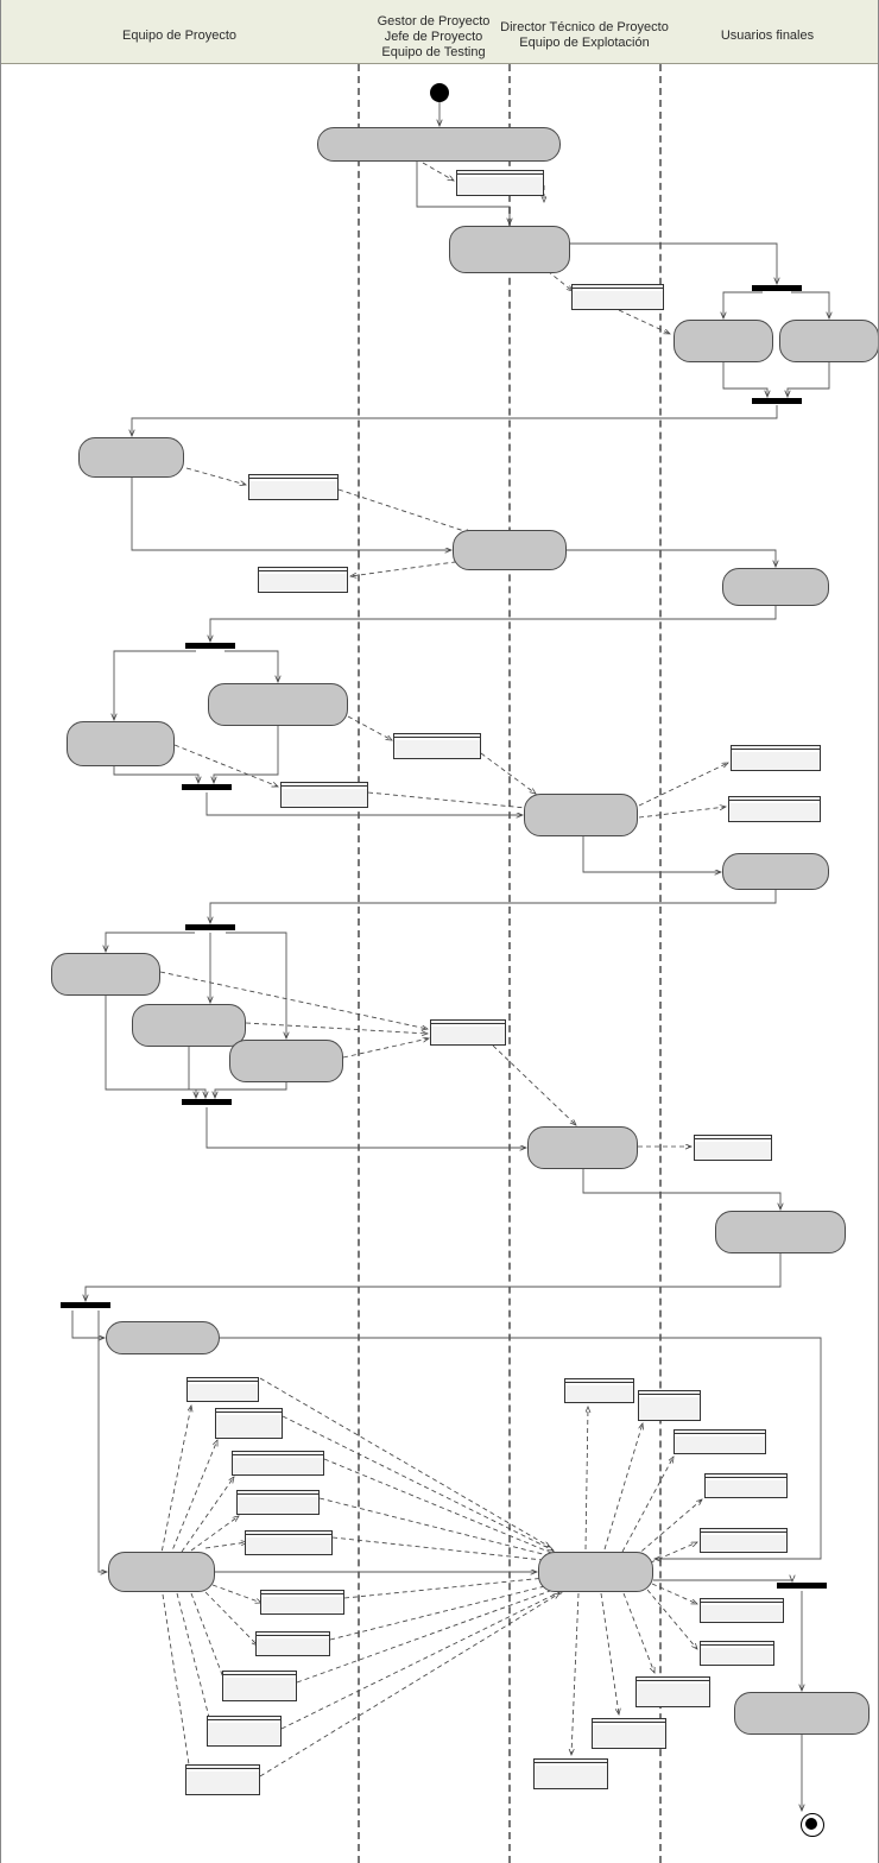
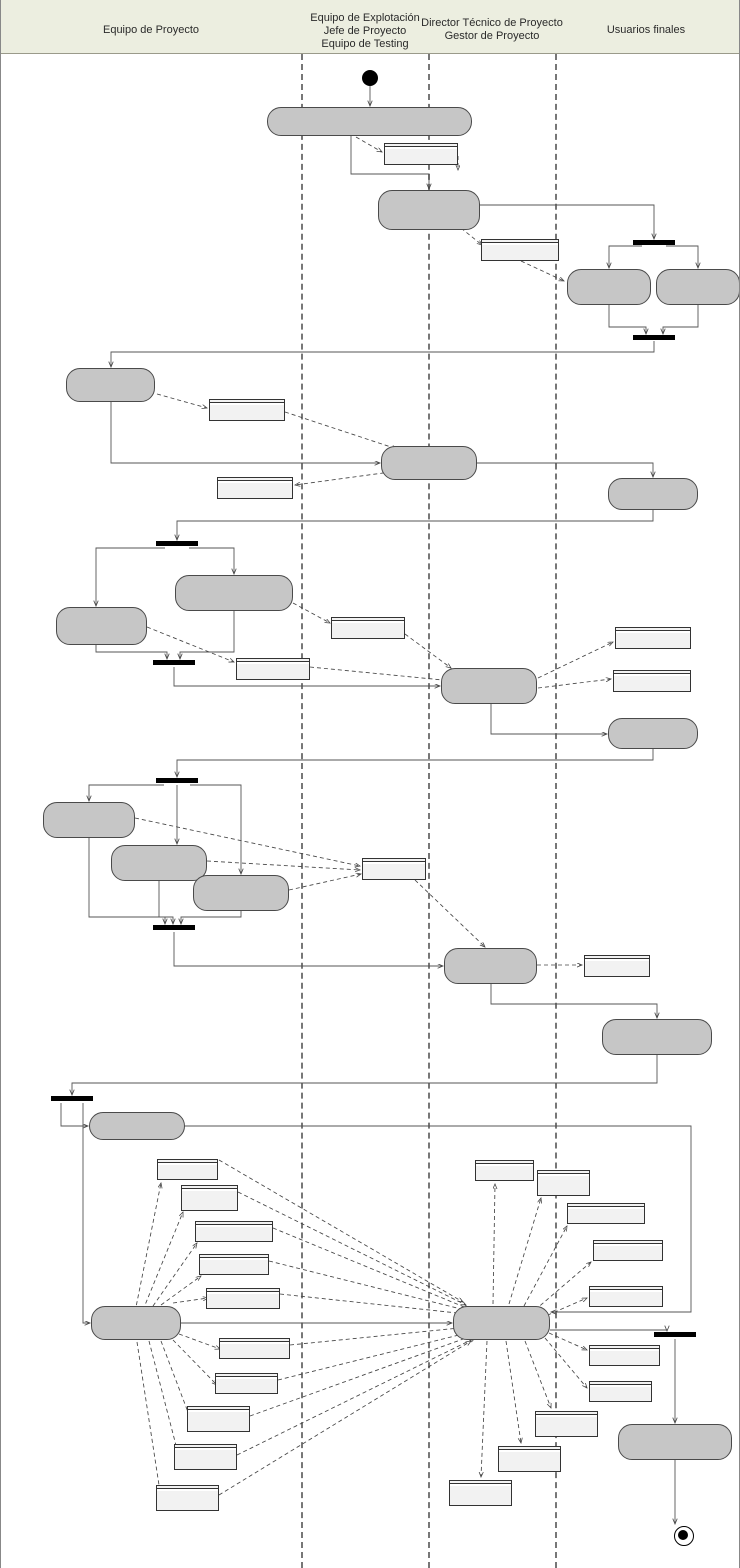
  Equipo de Proyecto
- Gestor de Proyecto
+ Equipo de Explotación
  Jefe de Proyecto
  Equipo de Testing
  Director Técnico de Proyecto
- Equipo de Explotación
+ Gestor de Proyecto
  Usuarios finales
